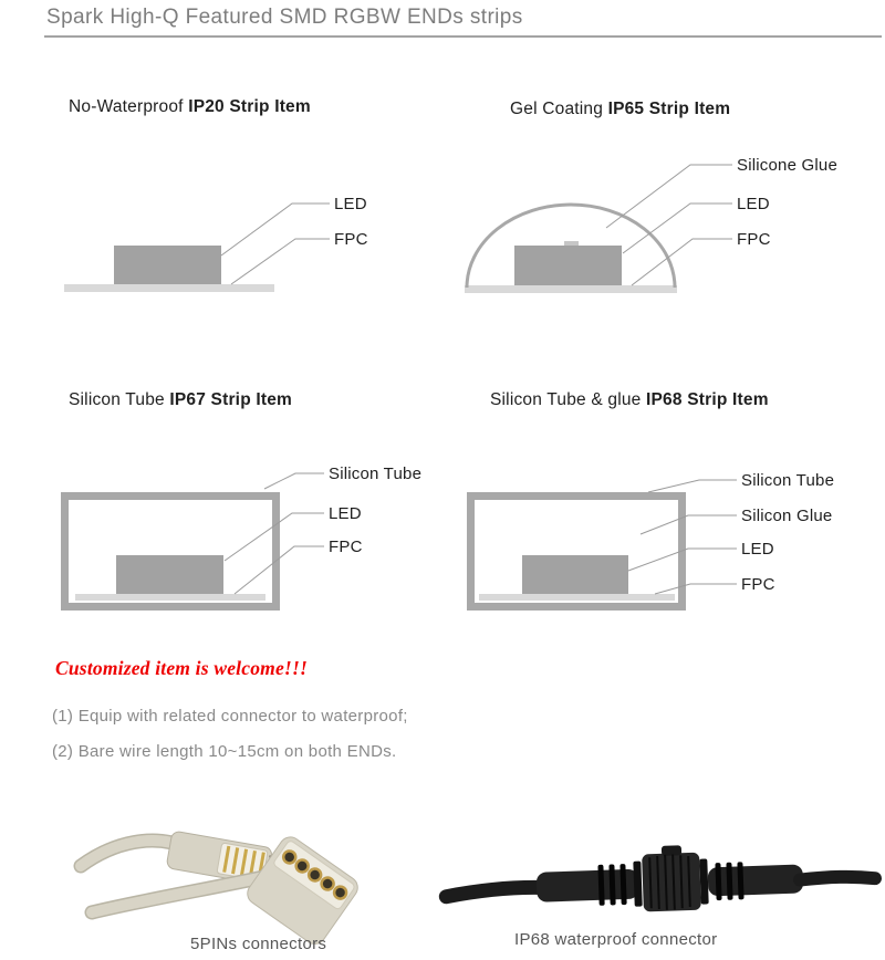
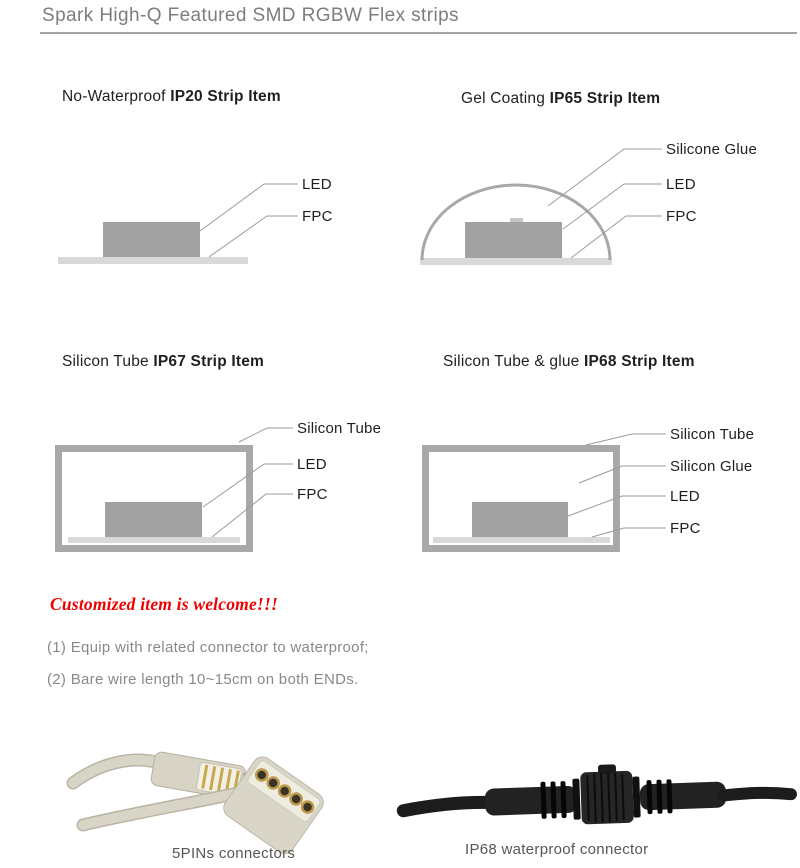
- Spark High-Q Featured SMD RGBW ENDs strips
+ Spark High-Q Featured SMD RGBW Flex strips
  No-Waterproof IP20 Strip Item
  Gel Coating IP65 Strip Item
  Silicon Tube IP67 Strip Item
  Silicon Tube & glue IP68 Strip Item
  LED
  FPC
  Silicone Glue
  LED
  FPC
  Silicon Tube
  LED
  FPC
  Silicon Tube
  Silicon Glue
  LED
  FPC
  Customized item is welcome!!!
  (1) Equip with related connector to waterproof;
  (2) Bare wire length 10~15cm on both ENDs.
  5PINs connectors
  IP68 waterproof connector
